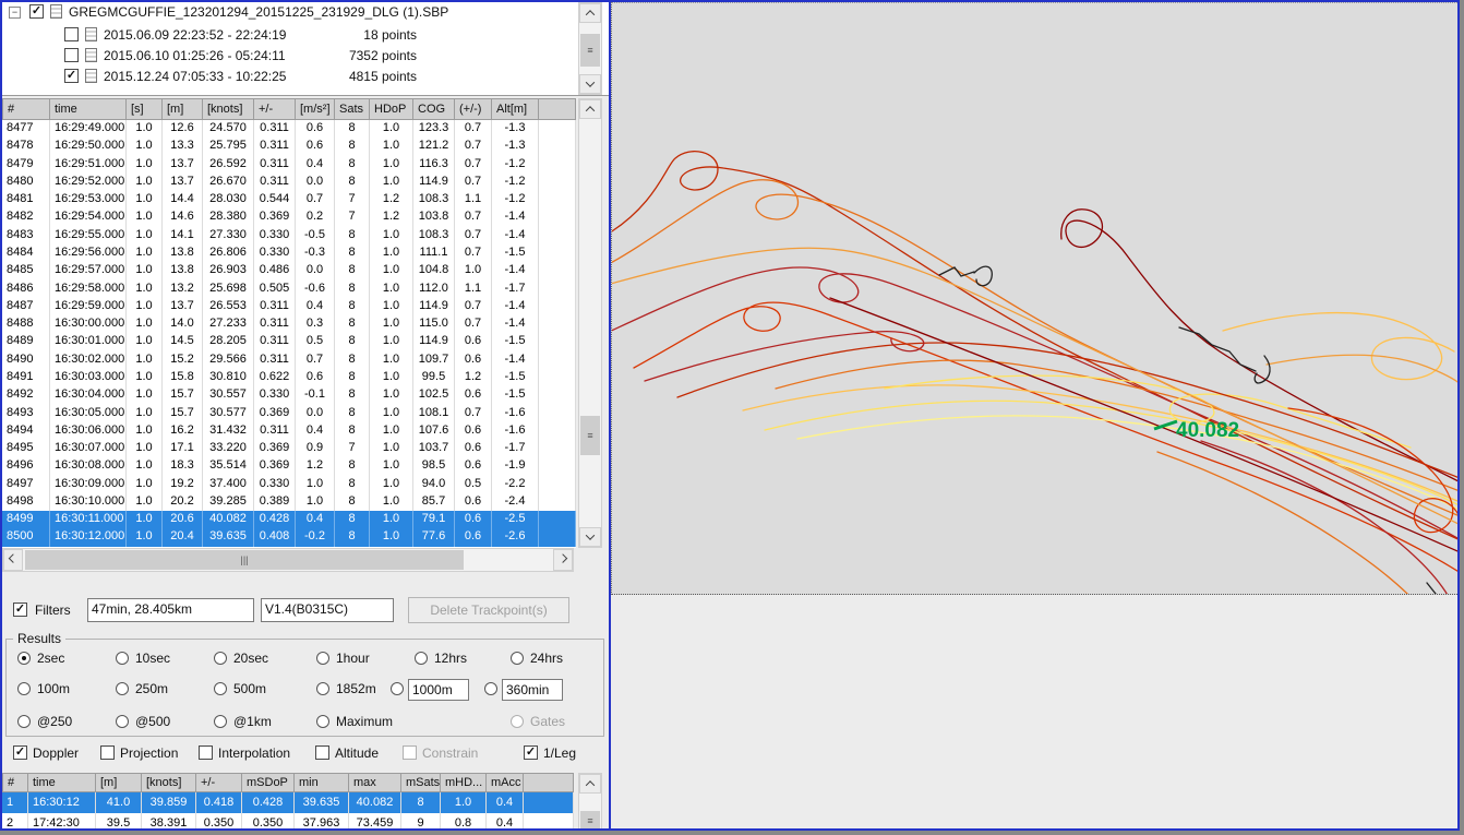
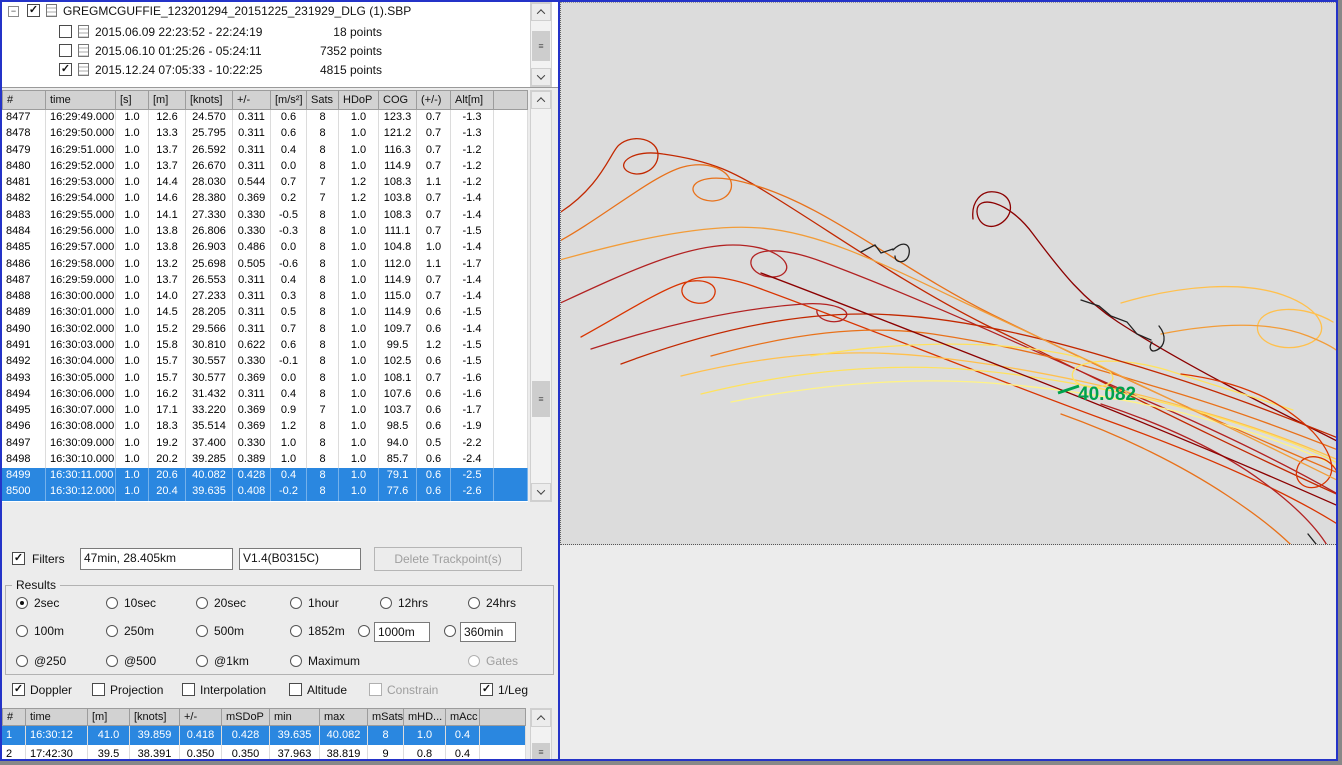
  −
  ✓
  GREGMCGUFFIE_123201294_20151225_231929_DLG (1).SBP
  2015.06.09 22:23:52 - 22:24:19
  18 points
  2015.06.10 01:25:26 - 05:24:11
  7352 points
  ✓
  2015.12.24 07:05:33 - 10:22:25
  4815 points
  ≡
  #
  time
  [s]
  [m]
  [knots]
  +/-
  [m/s²]
  Sats
  HDoP
  COG
  (+/-)
  Alt[m]
  8477
  16:29:49.000
  1.0
  12.6
  24.570
  0.311
  0.6
  8
  1.0
  123.3
  0.7
  -1.3
  8478
  16:29:50.000
  1.0
  13.3
  25.795
  0.311
  0.6
  8
  1.0
  121.2
  0.7
  -1.3
  8479
  16:29:51.000
  1.0
  13.7
  26.592
  0.311
  0.4
  8
  1.0
  116.3
  0.7
  -1.2
  8480
  16:29:52.000
  1.0
  13.7
  26.670
  0.311
  0.0
  8
  1.0
  114.9
  0.7
  -1.2
  8481
  16:29:53.000
  1.0
  14.4
  28.030
  0.544
  0.7
  7
  1.2
  108.3
  1.1
  -1.2
  8482
  16:29:54.000
  1.0
  14.6
  28.380
  0.369
  0.2
  7
  1.2
  103.8
  0.7
  -1.4
  8483
  16:29:55.000
  1.0
  14.1
  27.330
  0.330
  -0.5
  8
  1.0
  108.3
  0.7
  -1.4
  8484
  16:29:56.000
  1.0
  13.8
  26.806
  0.330
  -0.3
  8
  1.0
  111.1
  0.7
  -1.5
  8485
  16:29:57.000
  1.0
  13.8
  26.903
  0.486
  0.0
  8
  1.0
  104.8
  1.0
  -1.4
  8486
  16:29:58.000
  1.0
  13.2
  25.698
  0.505
  -0.6
  8
  1.0
  112.0
  1.1
  -1.7
  8487
  16:29:59.000
  1.0
  13.7
  26.553
  0.311
  0.4
  8
  1.0
  114.9
  0.7
  -1.4
  8488
  16:30:00.000
  1.0
  14.0
  27.233
  0.311
  0.3
  8
  1.0
  115.0
  0.7
  -1.4
  8489
  16:30:01.000
  1.0
  14.5
  28.205
  0.311
  0.5
  8
  1.0
  114.9
  0.6
  -1.5
  8490
  16:30:02.000
  1.0
  15.2
  29.566
  0.311
  0.7
  8
  1.0
  109.7
  0.6
  -1.4
  8491
  16:30:03.000
  1.0
  15.8
  30.810
  0.622
  0.6
  8
  1.0
  99.5
  1.2
  -1.5
  8492
  16:30:04.000
  1.0
  15.7
  30.557
  0.330
  -0.1
  8
  1.0
  102.5
  0.6
  -1.5
  8493
  16:30:05.000
  1.0
  15.7
  30.577
  0.369
  0.0
  8
  1.0
  108.1
  0.7
  -1.6
  8494
  16:30:06.000
  1.0
  16.2
  31.432
  0.311
  0.4
  8
  1.0
  107.6
  0.6
  -1.6
  8495
  16:30:07.000
  1.0
  17.1
  33.220
  0.369
  0.9
  7
  1.0
  103.7
  0.6
  -1.7
  8496
  16:30:08.000
  1.0
  18.3
  35.514
  0.369
  1.2
  8
  1.0
  98.5
  0.6
  -1.9
  8497
  16:30:09.000
  1.0
  19.2
  37.400
  0.330
  1.0
  8
  1.0
  94.0
  0.5
  -2.2
  8498
  16:30:10.000
  1.0
  20.2
  39.285
  0.389
  1.0
  8
  1.0
  85.7
  0.6
  -2.4
  8499
  16:30:11.000
  1.0
  20.6
  40.082
  0.428
  0.4
  8
  1.0
  79.1
  0.6
  -2.5
  8500
  16:30:12.000
  1.0
  20.4
  39.635
  0.408
  -0.2
  8
  1.0
  77.6
  0.6
  -2.6
  ≡
- |||
  ✓
  Filters
  47min, 28.405km
  V1.4(B0315C)
  Delete Trackpoint(s)
  Results
  2sec
  10sec
  20sec
  1hour
  12hrs
  24hrs
  100m
  250m
  500m
  1852m
  1000m
  360min
  @250
  @500
  @1km
  Maximum
  Gates
  ✓
  Doppler
  Projection
  Interpolation
  Altitude
  Constrain
  ✓
  1/Leg
  #
  time
  [m]
  [knots]
  +/-
  mSDoP
  min
  max
  mSats
  mHD...
  mAcc
  1
  16:30:12
  41.0
  39.859
  0.418
  0.428
  39.635
  40.082
  8
  1.0
  0.4
  2
  17:42:30
  39.5
  38.391
  0.350
  0.350
  37.963
- 73.459
+ 38.819
  9
  0.8
  0.4
  ≡
  40.082
